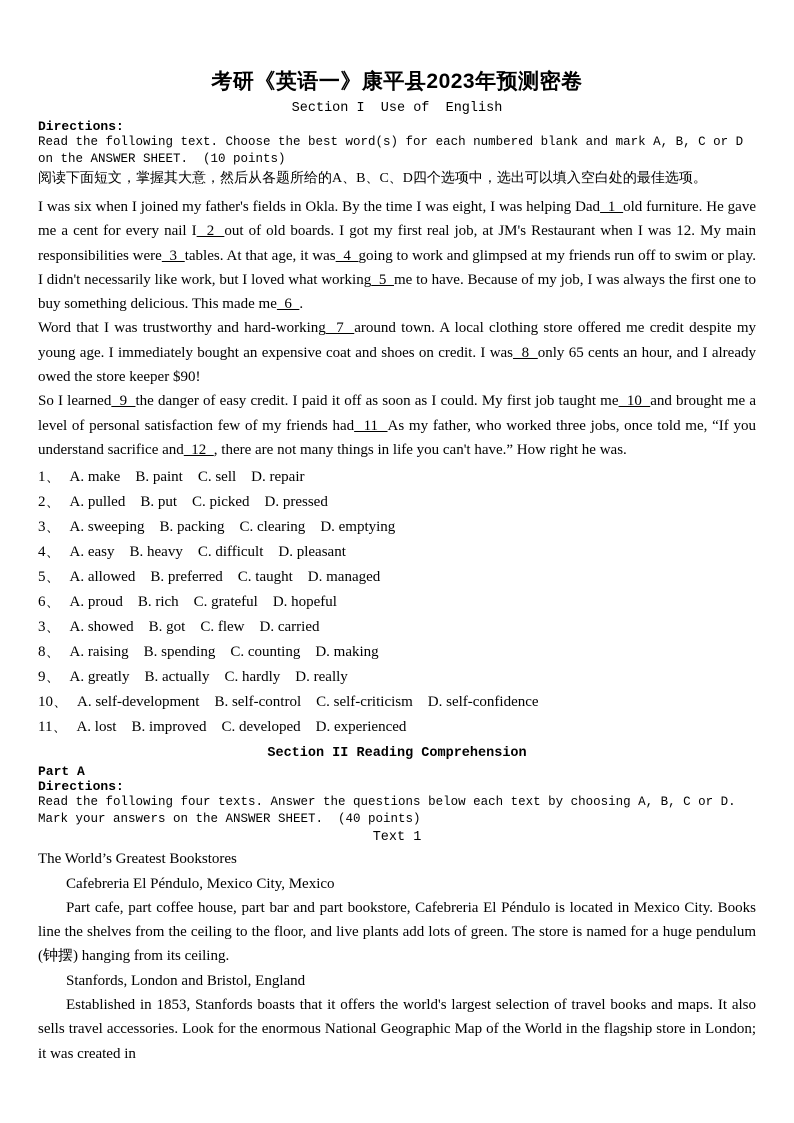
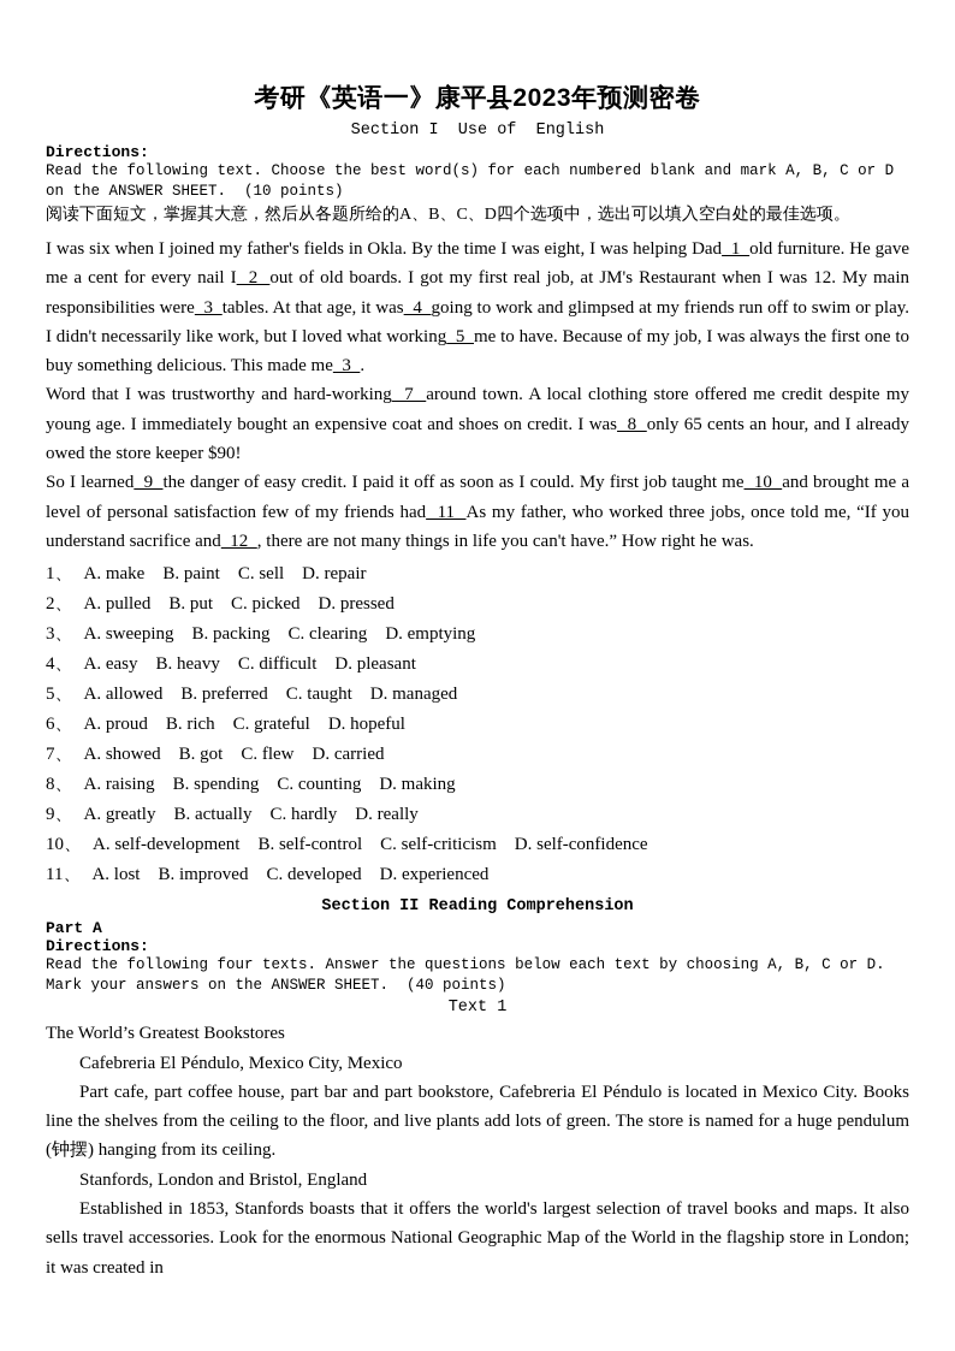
  考研《英语一》康平县2023年预测密卷
  Section I Use of English
  Directions:
  Read the following text. Choose the best word(s) for each numbered blank and mark A, B, C or D on the ANSWER SHEET. (10 points)
  阅读下面短文，掌握其大意，然后从各题所给的A、B、C、D四个选项中，选出可以填入空白处的最佳选项。
- I was six when I joined my father's fields in Okla. By the time I was eight, I was helping Dad 1 old furniture. He gave me a cent for every nail I 2 out of old boards. I got my first real job, at JM's Restaurant when I was 12. My main responsibilities were 3 tables. At that age, it was 4 going to work and glimpsed at my friends run off to swim or play. I didn't necessarily like work, but I loved what working 5 me to have. Because of my job, I was always the first one to buy something delicious. This made me 6 .
+ I was six when I joined my father's fields in Okla. By the time I was eight, I was helping Dad 1 old furniture. He gave me a cent for every nail I 2 out of old boards. I got my first real job, at JM's Restaurant when I was 12. My main responsibilities were 3 tables. At that age, it was 4 going to work and glimpsed at my friends run off to swim or play. I didn't necessarily like work, but I loved what working 5 me to have. Because of my job, I was always the first one to buy something delicious. This made me 3 .
  Word that I was trustworthy and hard-working 7 around town. A local clothing store offered me credit despite my young age. I immediately bought an expensive coat and shoes on credit. I was 8 only 65 cents an hour, and I already owed the store keeper $90!
  So I learned 9 the danger of easy credit. I paid it off as soon as I could. My first job taught me 10 and brought me a level of personal satisfaction few of my friends had 11 As my father, who worked three jobs, once told me, “If you understand sacrifice and 12 , there are not many things in life you can't have.” How right he was.
  1、 A. make B. paint C. sell D. repair
  2、 A. pulled B. put C. picked D. pressed
  3、 A. sweeping B. packing C. clearing D. emptying
  4、 A. easy B. heavy C. difficult D. pleasant
  5、 A. allowed B. preferred C. taught D. managed
  6、 A. proud B. rich C. grateful D. hopeful
- 3、 A. showed B. got C. flew D. carried
+ 7、 A. showed B. got C. flew D. carried
  8、 A. raising B. spending C. counting D. making
  9、 A. greatly B. actually C. hardly D. really
  10、 A. self-development B. self-control C. self-criticism D. self-confidence
  11、 A. lost B. improved C. developed D. experienced
  Section II Reading Comprehension
  Part A
  Directions:
  Read the following four texts. Answer the questions below each text by choosing A, B, C or D. Mark your answers on the ANSWER SHEET. (40 points)
  Text 1
  The World’s Greatest Bookstores
  Cafebreria El Péndulo, Mexico City, Mexico
  Part cafe, part coffee house, part bar and part bookstore, Cafebreria El Péndulo is located in Mexico City. Books line the shelves from the ceiling to the floor, and live plants add lots of green. The store is named for a huge pendulum (钟摆) hanging from its ceiling.
  Stanfords, London and Bristol, England
  Established in 1853, Stanfords boasts that it offers the world's largest selection of travel books and maps. It also sells travel accessories. Look for the enormous National Geographic Map of the World in the flagship store in London; it was created in
